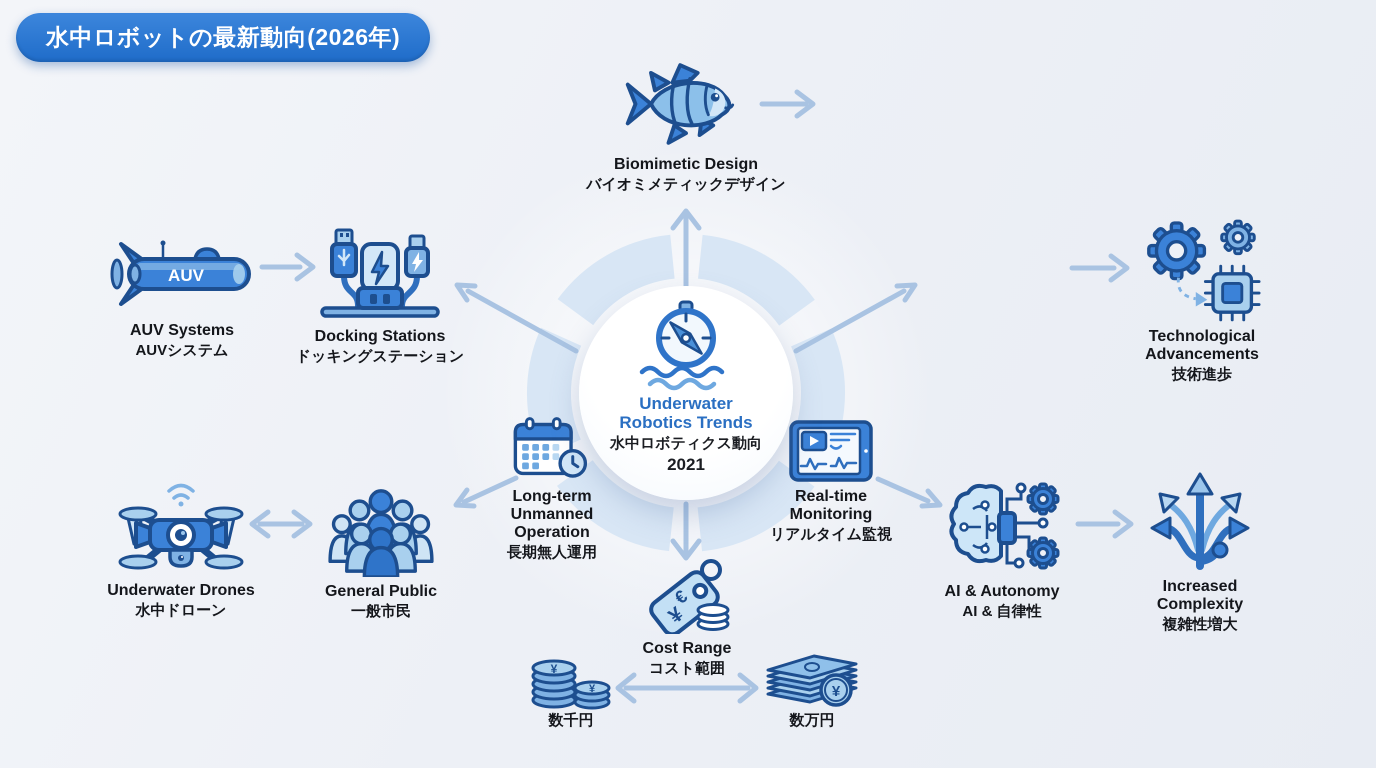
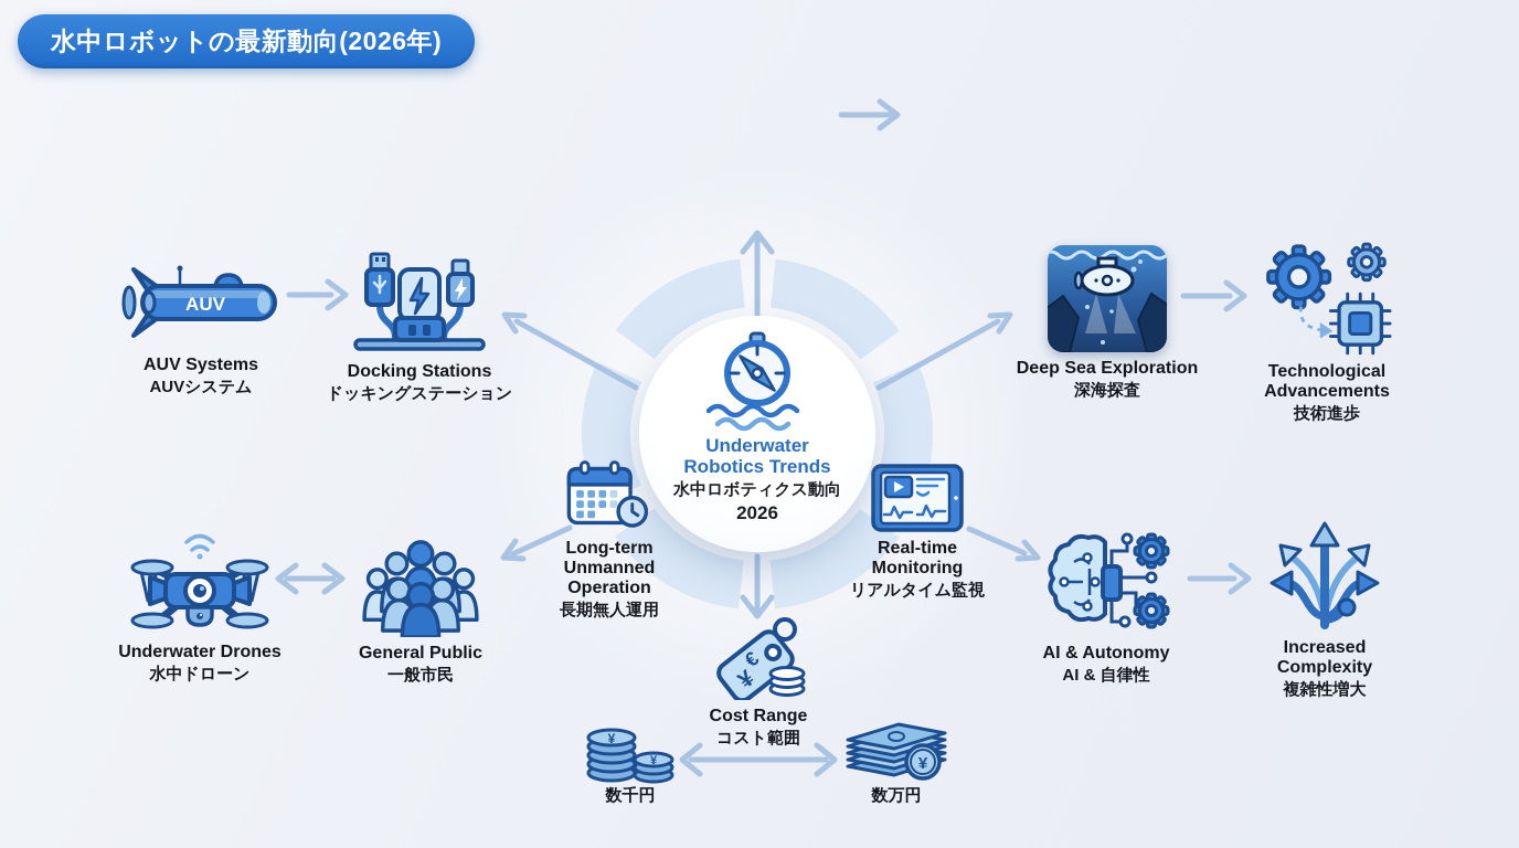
  水中ロボットの最新動向(2026年)
- Biomimetic Design
- バイオミメティックデザイン
  AUV
  AUV Systems
  AUVシステム
  Docking Stations
  ドッキングステーション
+ Deep Sea Exploration
+ 深海探査
  Technological Advancements
  技術進歩
  Long-term Unmanned Operation
  長期無人運用
  Real-time Monitoring
  リアルタイム監視
  Underwater Drones
  水中ドローン
  General Public
  一般市民
  AI & Autonomy
  AI & 自律性
  Increased Complexity
  複雑性増大
  Cost Range
  コスト範囲
  ¥
  ¥
  数千円
  ¥
  数万円
  Underwater Robotics Trends
  水中ロボティクス動向
- 2021
+ 2026
